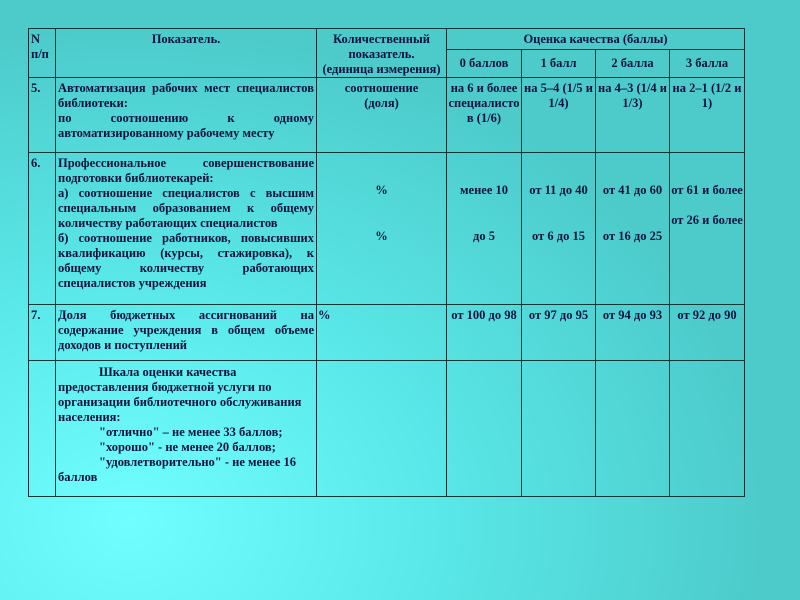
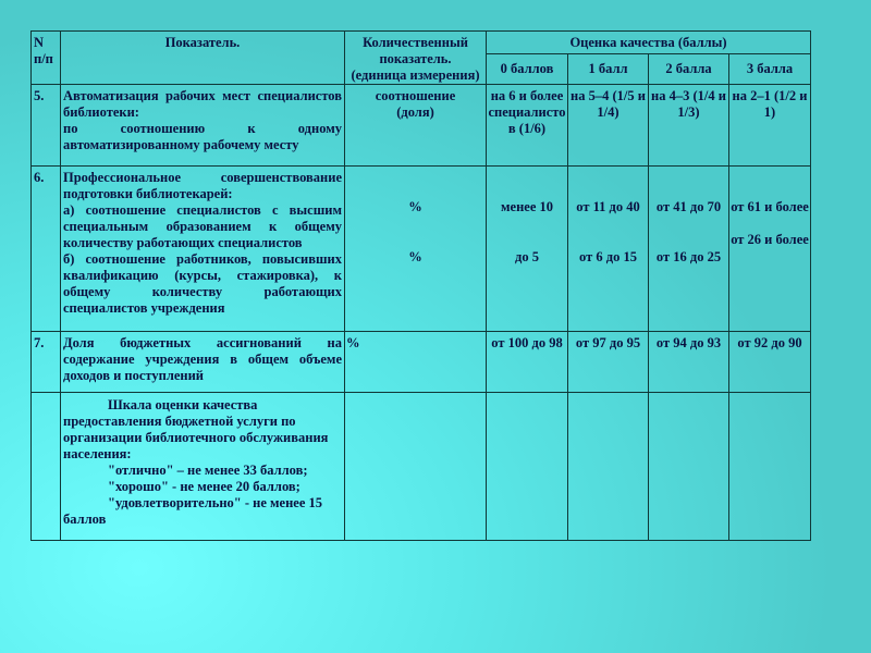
  N п/п	Показатель.	Количественный показатель. (единица измерения)	Оценка качества (баллы)
  0 баллов	1 балл	2 балла	3 балла
  5.	Автоматизация рабочих мест специалистов библиотеки: по соотношению к одному автоматизированному рабочему месту	соотношение (доля)	на 6 и более специалисто в (1/6)	на 5–4 (1/5 и 1/4)	на 4–3 (1/4 и 1/3)	на 2–1 (1/2 и 1)
- 6.	Профессиональное совершенствование подготовки библиотекарей: а) соотношение специалистов с высшим специальным образованием к общему количеству работающих специалистов б) соотношение работников, повысивших квалификацию (курсы, стажировка), к общему количеству работающих специалистов учреждения	% %	менее 10 до 5	от 11 до 40 от 6 до 15	от 41 до 60 от 16 до 25	от 61 и более от 26 и более
+ 6.	Профессиональное совершенствование подготовки библиотекарей: а) соотношение специалистов с высшим специальным образованием к общему количеству работающих специалистов б) соотношение работников, повысивших квалификацию (курсы, стажировка), к общему количеству работающих специалистов учреждения	% %	менее 10 до 5	от 11 до 40 от 6 до 15	от 41 до 70 от 16 до 25	от 61 и более от 26 и более
  7.	Доля бюджетных ассигнований на содержание учреждения в общем объеме доходов и поступлений	%	от 100 до 98	от 97 до 95	от 94 до 93	от 92 до 90
- 	Шкала оценки качества предоставления бюджетной услуги по организации библиотечного обслуживания населения: "отлично" – не менее 33 баллов; "хорошо" - не менее 20 баллов; "удовлетворительно" - не менее 16 баллов
+ 	Шкала оценки качества предоставления бюджетной услуги по организации библиотечного обслуживания населения: "отлично" – не менее 33 баллов; "хорошо" - не менее 20 баллов; "удовлетворительно" - не менее 15 баллов
